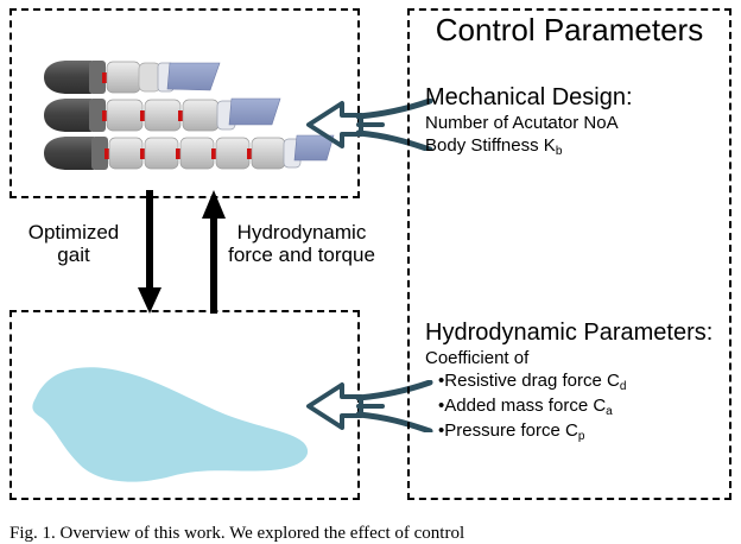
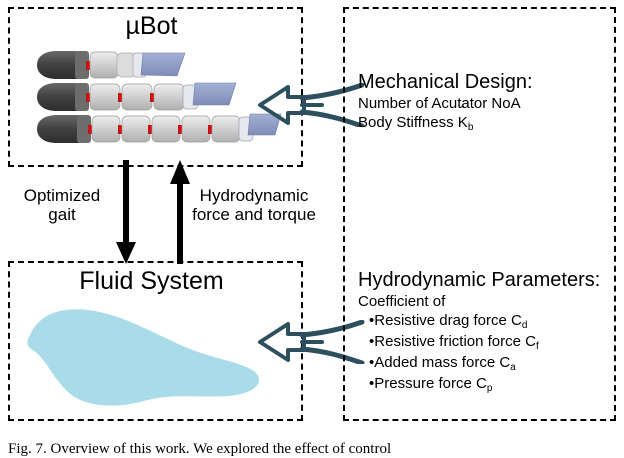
+ µBot
+ Fluid System
  Optimized
  gait
  Hydrodynamic
  force and torque
- Control Parameters
  Mechanical Design:
  Number of Acutator NoA
  Body Stiffness
  ˆ
  K b
  Hydrodynamic Parameters:
  Coefficient of
  •Resistive drag force Cd
+ •Resistive friction force Cf
  •Added mass force Ca
  •Pressure force Cp
- Fig. 1. Overview of this work. We explored the effect of control
+ Fig. 7. Overview of this work. We explored the effect of control
